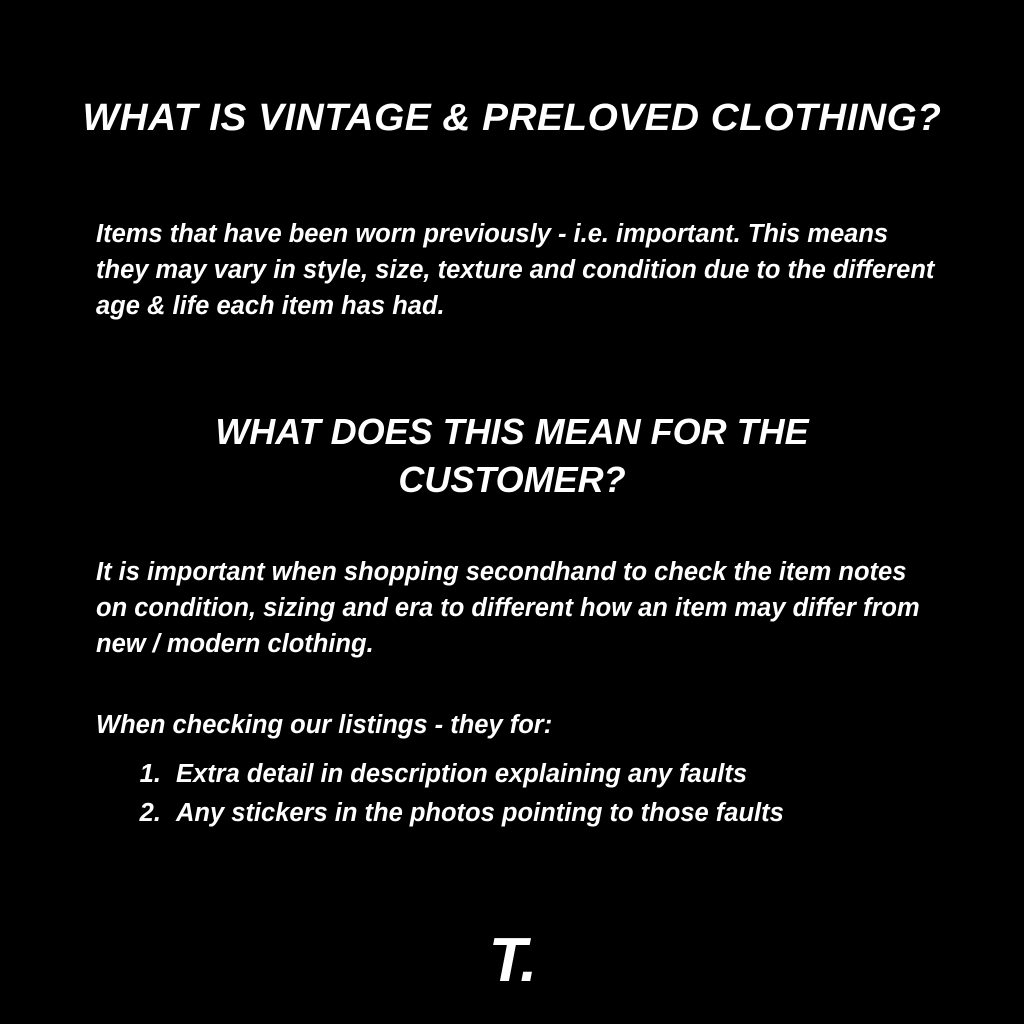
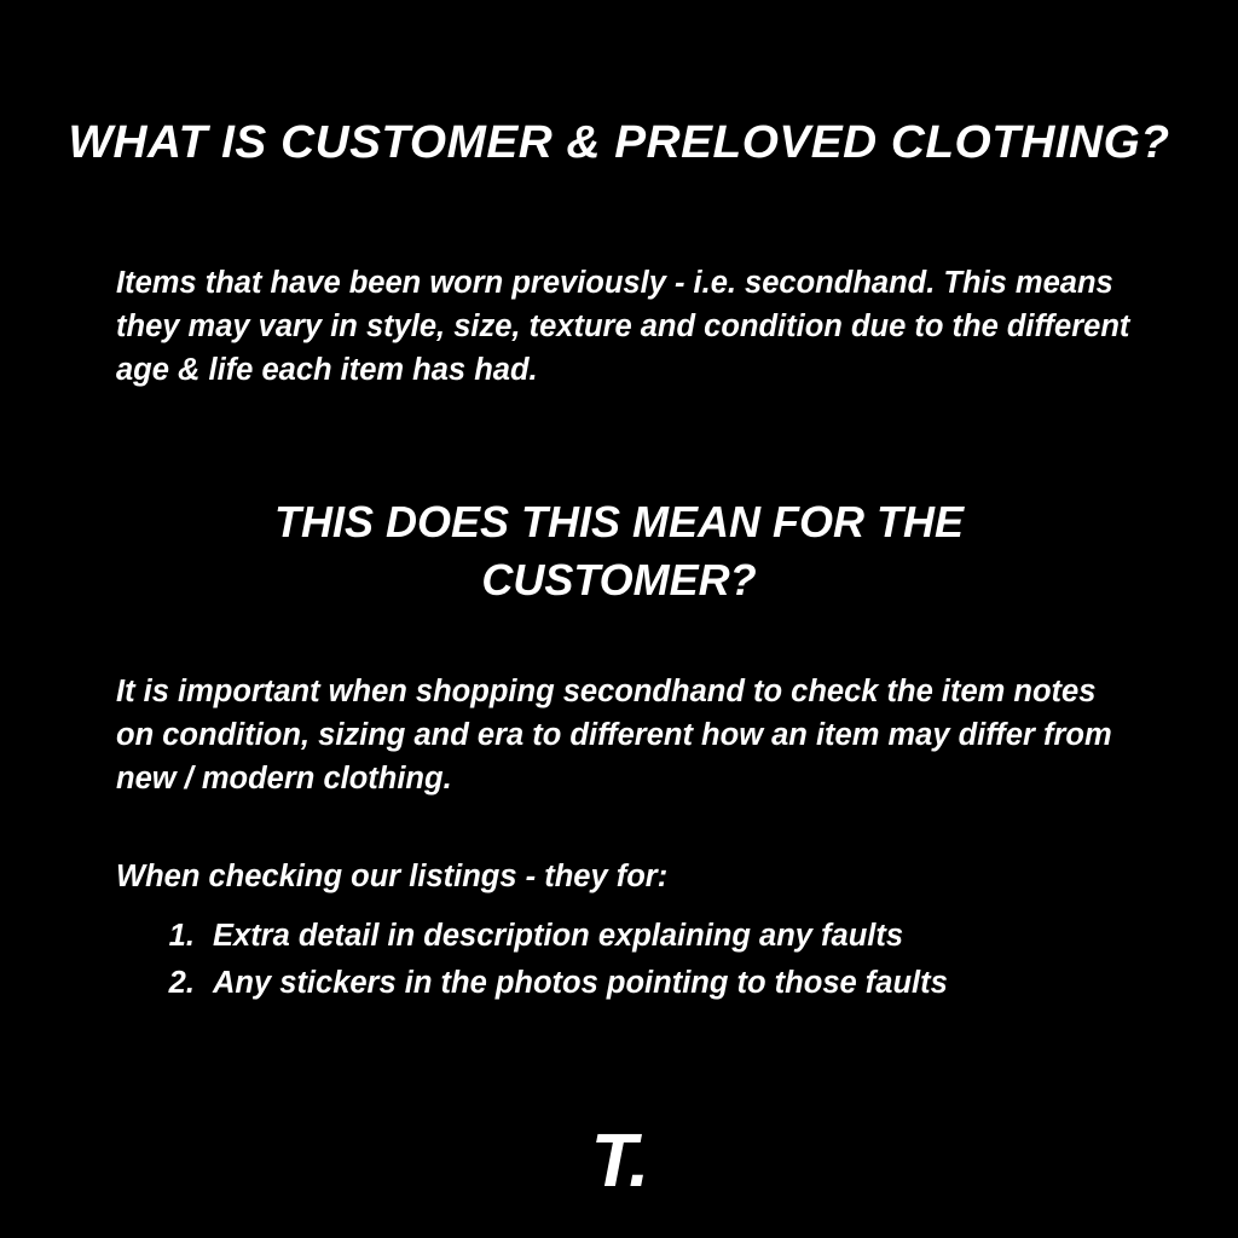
- WHAT IS VINTAGE & PRELOVED CLOTHING?
+ WHAT IS CUSTOMER & PRELOVED CLOTHING?
- Items that have been worn previously - i.e. important. This means they may vary in style, size, texture and condition due to the different age & life each item has had.
+ Items that have been worn previously - i.e. secondhand. This means they may vary in style, size, texture and condition due to the different age & life each item has had.
- WHAT DOES THIS MEAN FOR THE CUSTOMER?
+ THIS DOES THIS MEAN FOR THE CUSTOMER?
  It is important when shopping secondhand to check the item notes on condition, sizing and era to different how an item may differ from new / modern clothing.
  When checking our listings - they for:
  Extra detail in description explaining any faults
  Any stickers in the photos pointing to those faults
  T.
